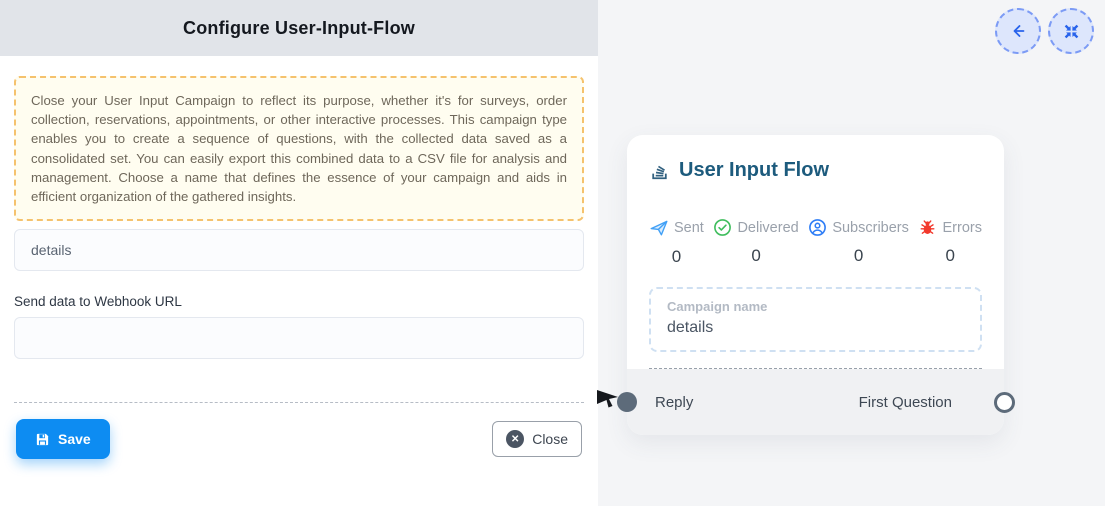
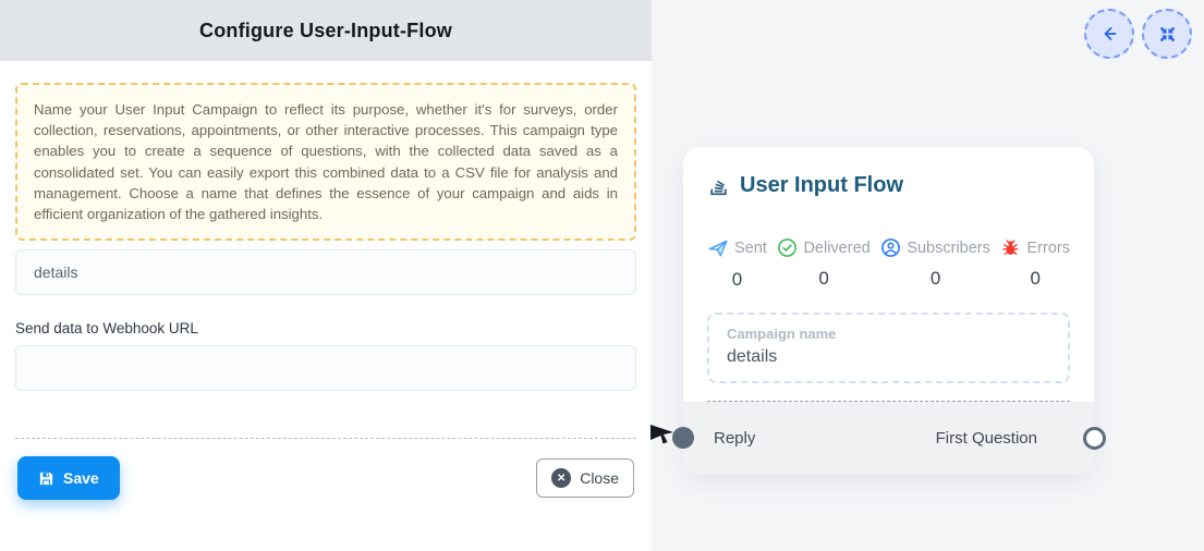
  Configure User-Input-Flow
- Close your User Input Campaign to reflect its purpose, whether it's for surveys, order collection, reservations, appointments, or other interactive processes. This campaign type enables you to create a sequence of questions, with the collected data saved as a consolidated set. You can easily export this combined data to a CSV file for analysis and management. Choose a name that defines the essence of your campaign and aids in efficient organization of the gathered insights.
+ Name your User Input Campaign to reflect its purpose, whether it's for surveys, order collection, reservations, appointments, or other interactive processes. This campaign type enables you to create a sequence of questions, with the collected data saved as a consolidated set. You can easily export this combined data to a CSV file for analysis and management. Choose a name that defines the essence of your campaign and aids in efficient organization of the gathered insights.
  details
  Send data to Webhook URL
  Save
  ✕
  Close
  User Input Flow
  Sent
  0
  Delivered
  0
  Subscribers
  0
  Errors
  0
  Campaign name
  details
  Reply
  First Question
